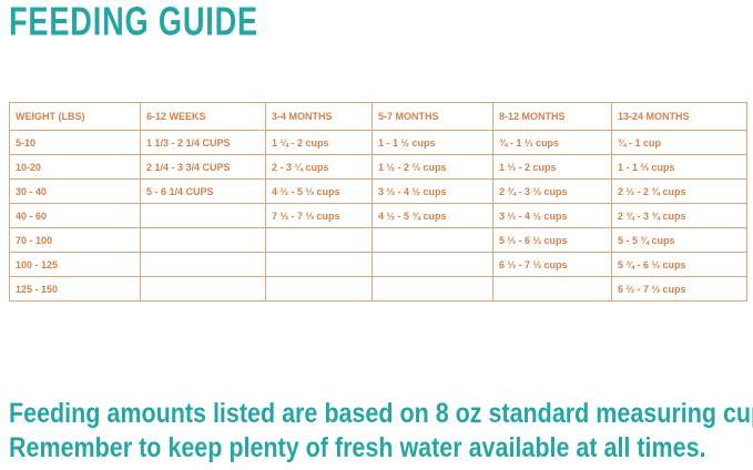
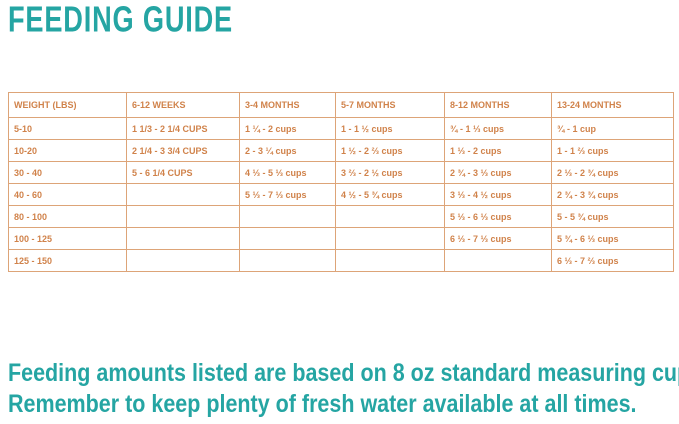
  FEEDING GUIDE
  WEIGHT (LBS)	6-12 WEEKS	3-4 MONTHS	5-7 MONTHS	8-12 MONTHS	13-24 MONTHS
  5-10	1 1/3 - 2 1/4 CUPS	1 ¼ - 2 cups	1 - 1 ½ cups	¾ - 1 ⅓ cups	¾ - 1 cup
  10-20	2 1/4 - 3 3/4 CUPS	2 - 3 ¼ cups	1 ½ - 2 ⅔ cups	1 ⅓ - 2 cups	1 - 1 ⅔ cups
- 30 - 40	5 - 6 1/4 CUPS	4 ⅓ - 5 ⅓ cups	3 ⅔ - 4 ½ cups	2 ¾ - 3 ⅓ cups	2 ⅓ - 2 ¾ cups
+ 30 - 40	5 - 6 1/4 CUPS	4 ⅓ - 5 ⅓ cups	3 ⅔ - 2 ½ cups	2 ¾ - 3 ⅓ cups	2 ⅓ - 2 ¾ cups
- 40 - 60		7 ⅓ - 7 ⅓ cups	4 ½ - 5 ¾ cups	3 ⅓ - 4 ½ cups	2 ¾ - 3 ¾ cups
+ 40 - 60		5 ⅓ - 7 ⅓ cups	4 ½ - 5 ¾ cups	3 ⅓ - 4 ½ cups	2 ¾ - 3 ¾ cups
- 70 - 100				5 ⅓ - 6 ⅓ cups	5 - 5 ¾ cups
+ 80 - 100				5 ⅓ - 6 ⅓ cups	5 - 5 ¾ cups
  100 - 125				6 ⅓ - 7 ⅓ cups	5 ¾ - 6 ⅓ cups
  125 - 150					6 ⅓ - 7 ⅔ cups
  Feeding amounts listed are based on 8 oz standard measuring cu
  Remember to keep plenty of fresh water available at all times.
